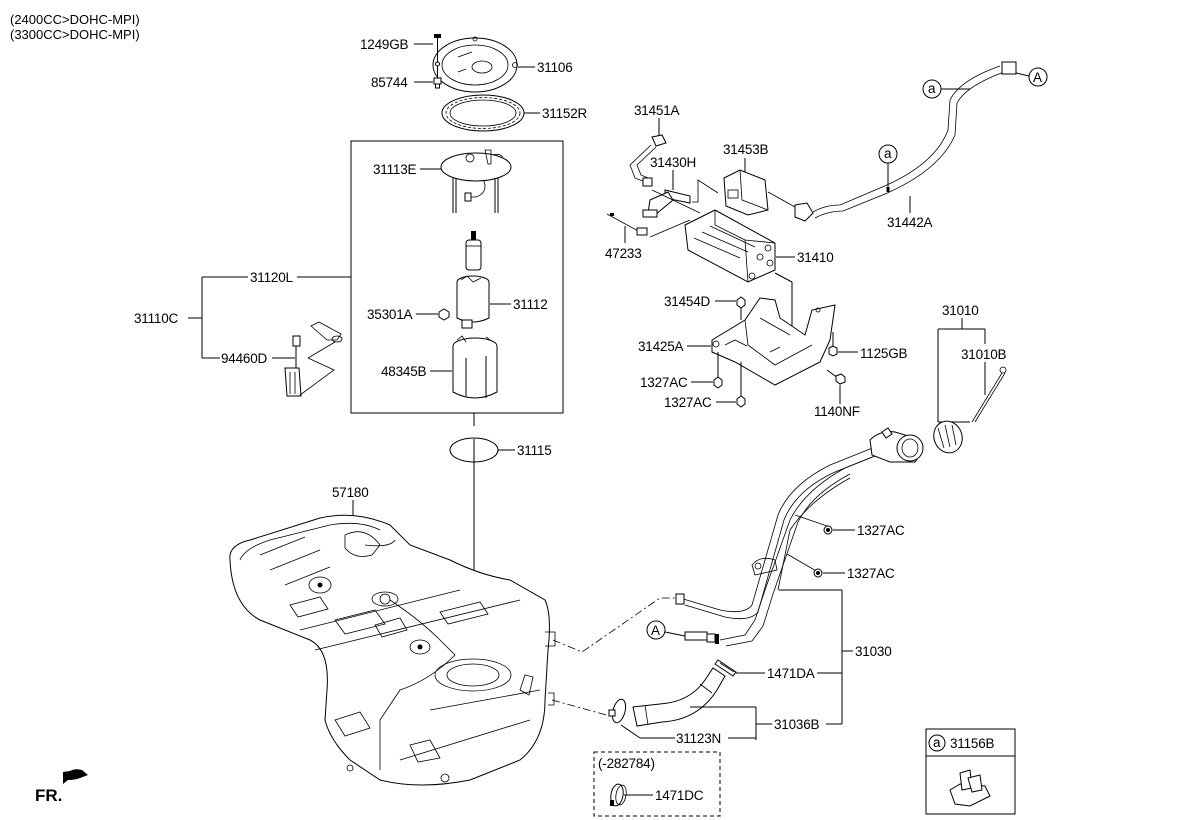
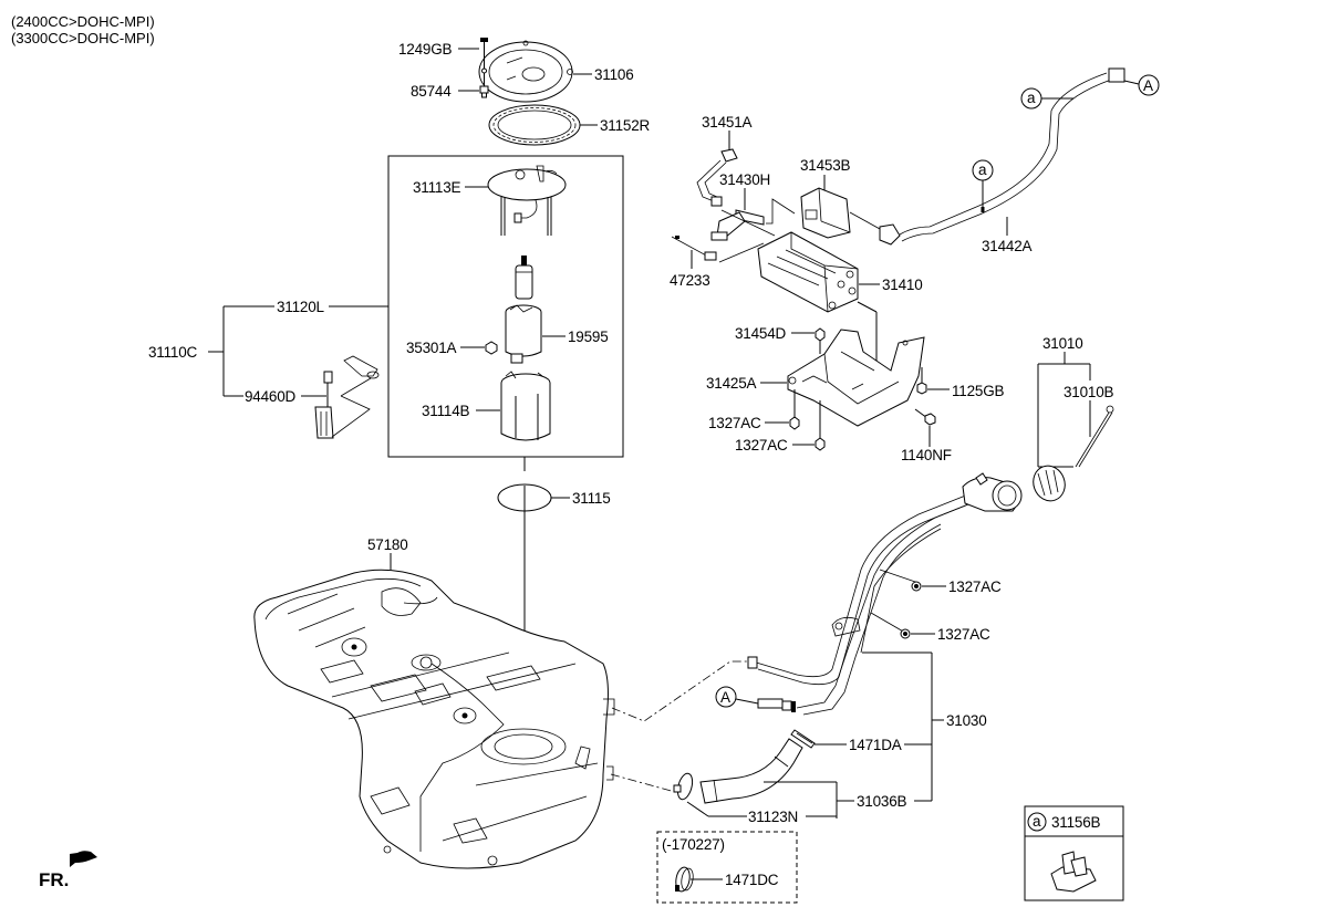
  (2400CC>DOHC-MPI)
  (3300CC>DOHC-MPI)
  1249GB
  85744
  31106
  31152R
  31113E
- 31112
+ 19595
  35301A
- 48345B
+ 31114B
  31120L
  31110C
  94460D
  31115
  57180
  31451A
  31430H
  31453B
  47233
  31410
  31454D
  31425A
  1327AC
  1327AC
  1125GB
  1140NF
  a
  A
  a
  31442A
  31010
  31010B
  1327AC
  1327AC
  A
  31030
  1471DA
  31036B
  31123N
- (-282784)
+ (-170227)
  1471DC
  a
  31156B
  FR.
